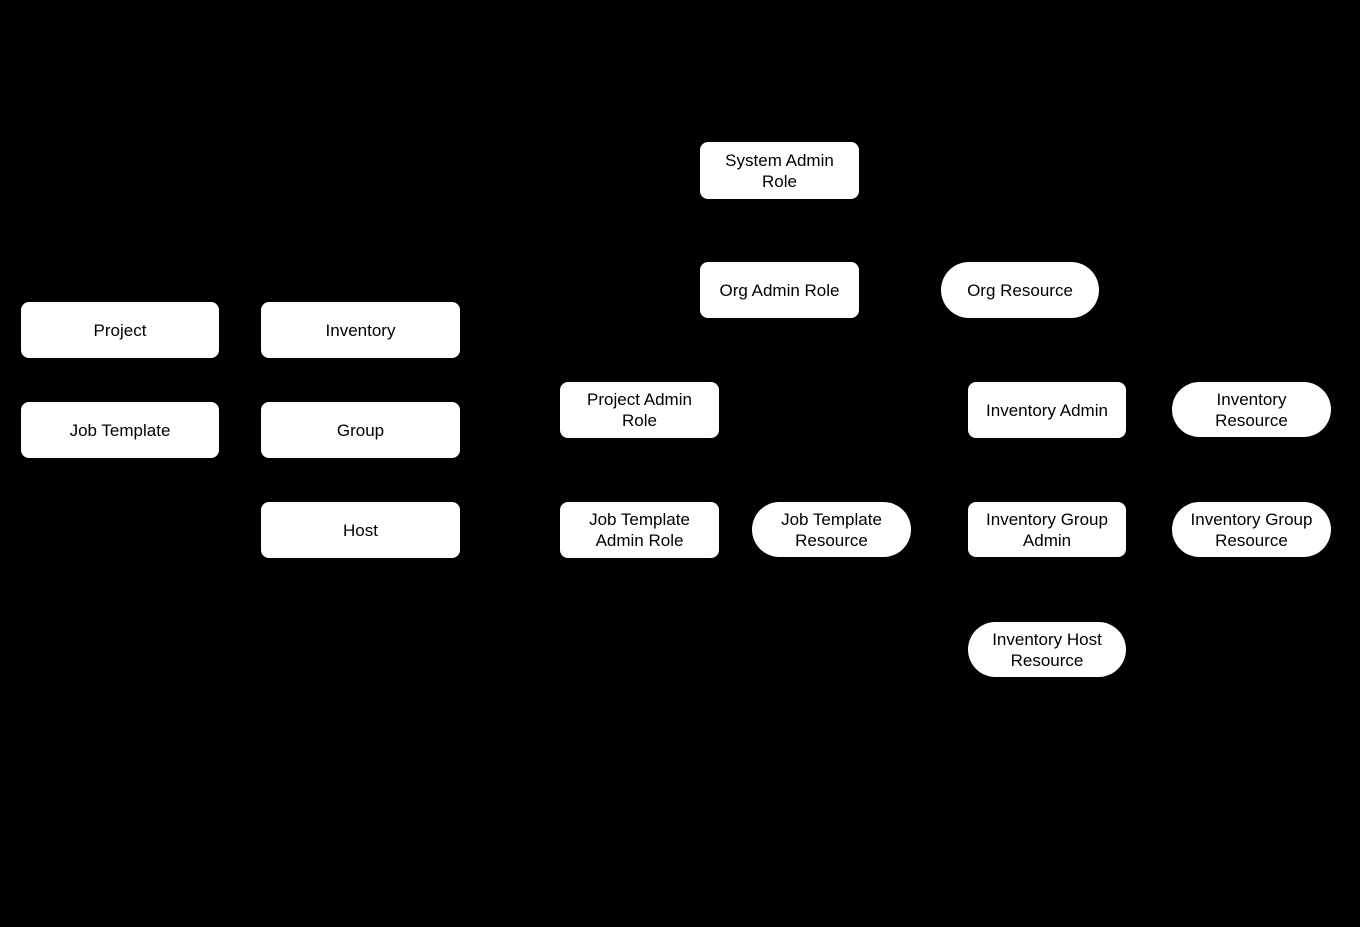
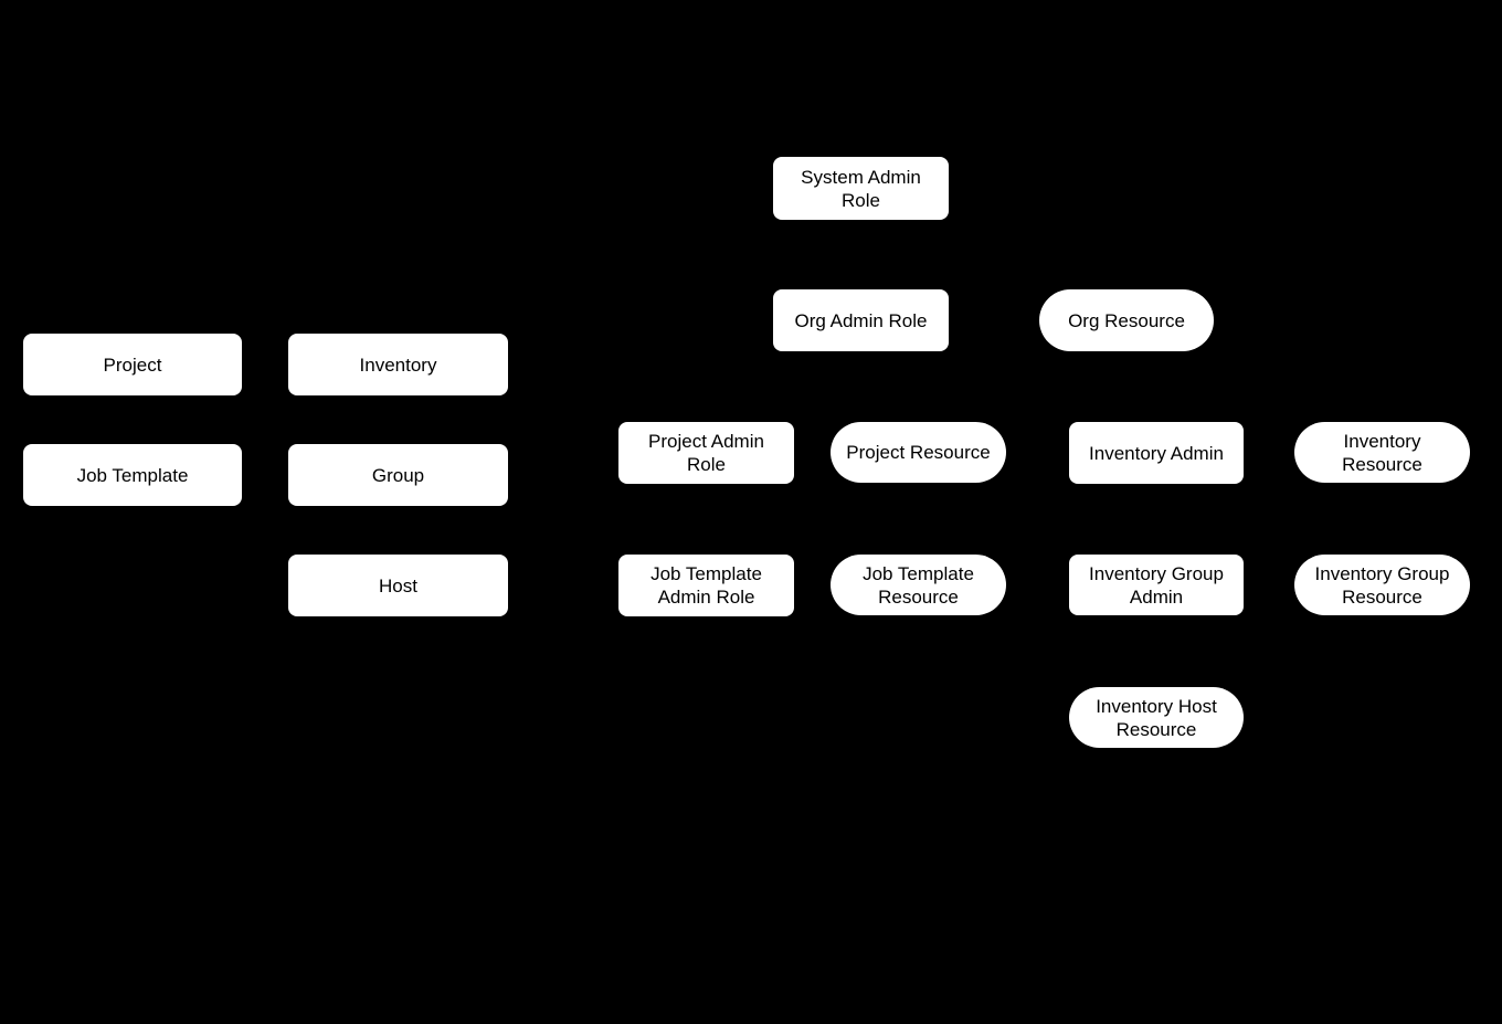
  Project
  Inventory
  Job Template
  Group
  Host
  System Admin
  Role
  Org Admin Role
  Org Resource
  Project Admin
  Role
+ Project Resource
  Inventory Admin
  Inventory
  Resource
  Job Template
  Admin Role
  Job Template
  Resource
  Inventory Group
  Admin
  Inventory Group
  Resource
  Inventory Host
  Resource
